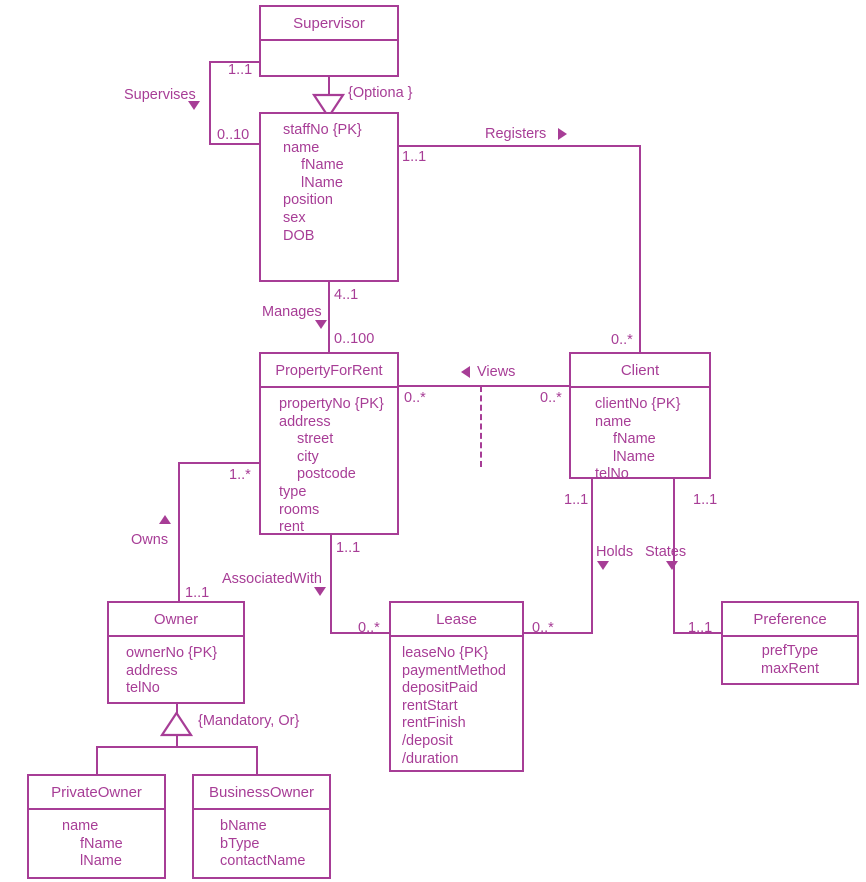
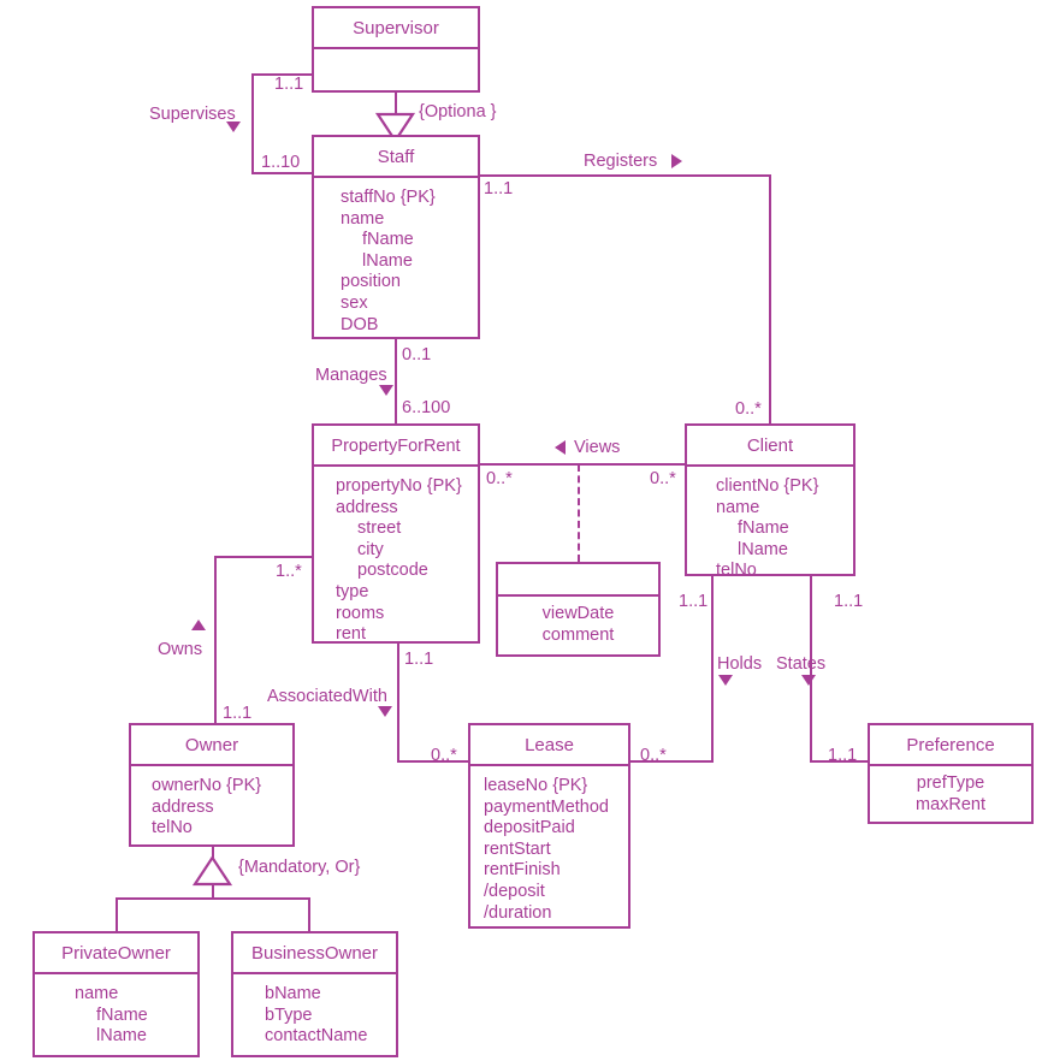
  Supervisor
+ Staff
  staffNo {PK}
  name
  fName
  lName
  position
  sex
  DOB
  PropertyForRent
  propertyNo {PK}
  address
  street
  city
  postcode
  type
  rooms
  rent
  Client
  clientNo {PK}
  name
  fName
  lName
  telNo
+ viewDate
+ comment
  Owner
  ownerNo {PK}
  address
  telNo
  PrivateOwner
  name
  fName
  lName
  BusinessOwner
  bName
  bType
  contactName
  Lease
  leaseNo {PK}
  paymentMethod
  depositPaid
  rentStart
  rentFinish
  /deposit
  /duration
  Preference
  prefType
  maxRent
  Supervises
  Registers
  Manages
  Views
  Owns
  AssociatedWith
  Holds
  States
  1..1
- 0..10
+ 1..10
  1..1
  0..*
- 4..1
+ 0..1
- 0..100
+ 6..100
  0..*
  0..*
  1..*
  1..1
  1..1
  0..*
  0..*
  1..1
  1..1
  1..1
  {Optiona }
  {Mandatory, Or}
